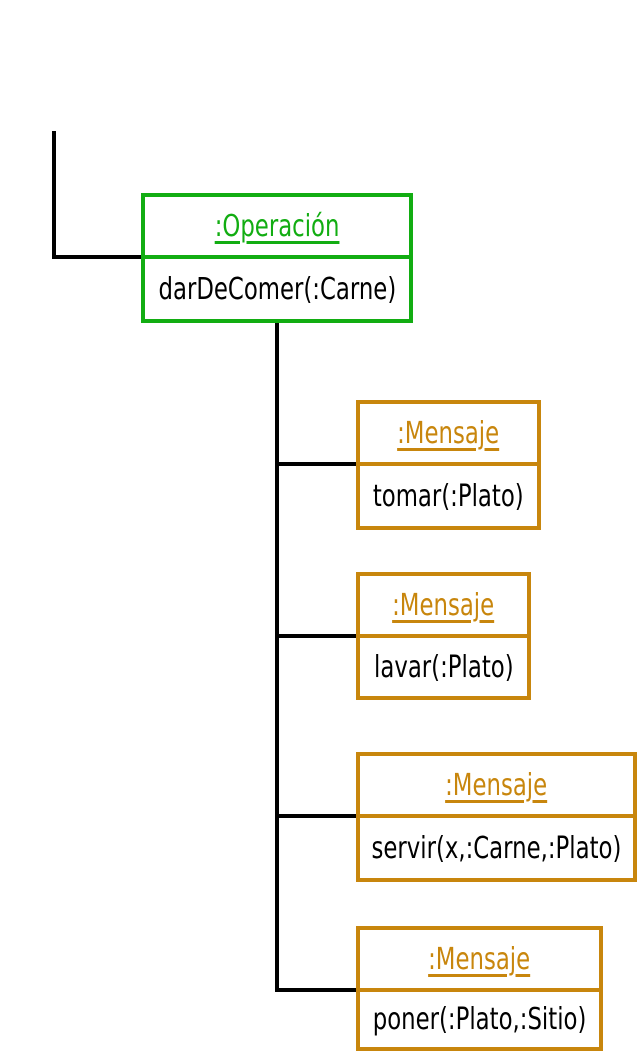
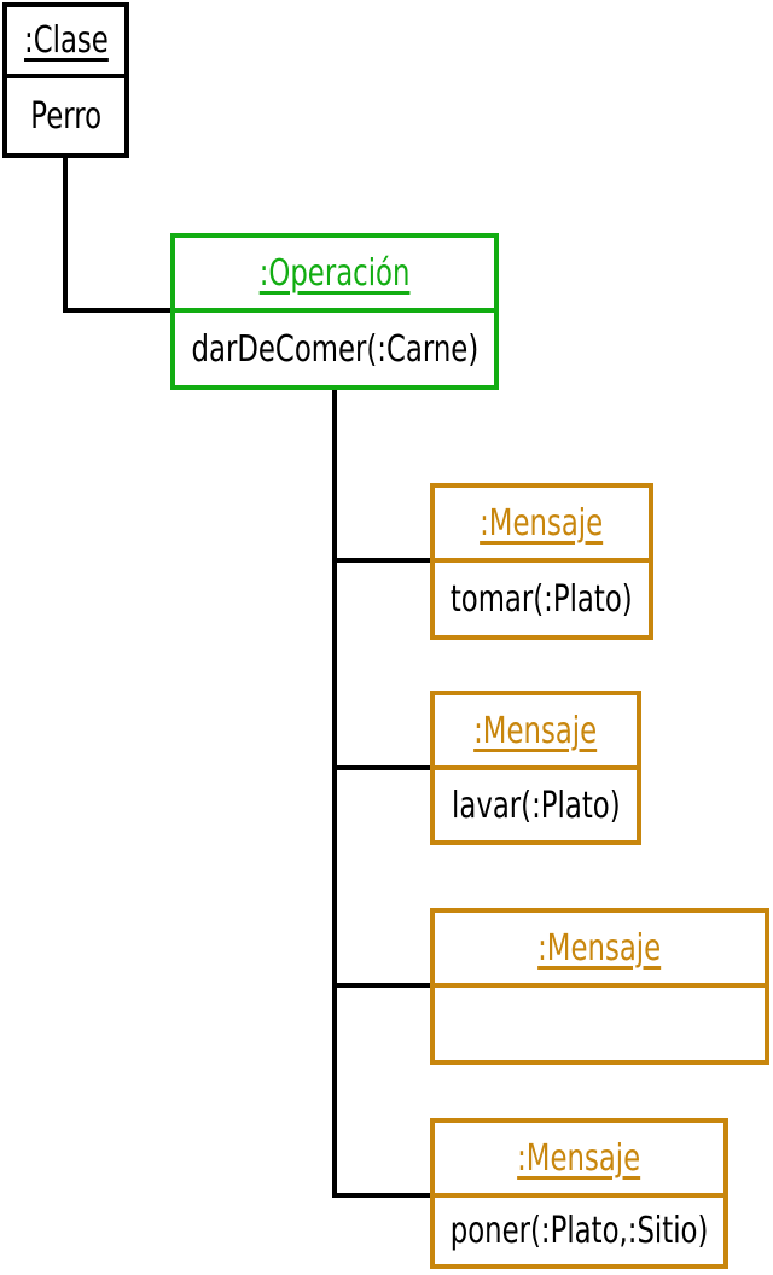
+ :Clase
+ Perro
  :Operación
  darDeComer(:Carne)
  :Mensaje
  tomar(:Plato)
  :Mensaje
  lavar(:Plato)
  :Mensaje
- servir(x,:Carne,:Plato)
  :Mensaje
  poner(:Plato,:Sitio)
